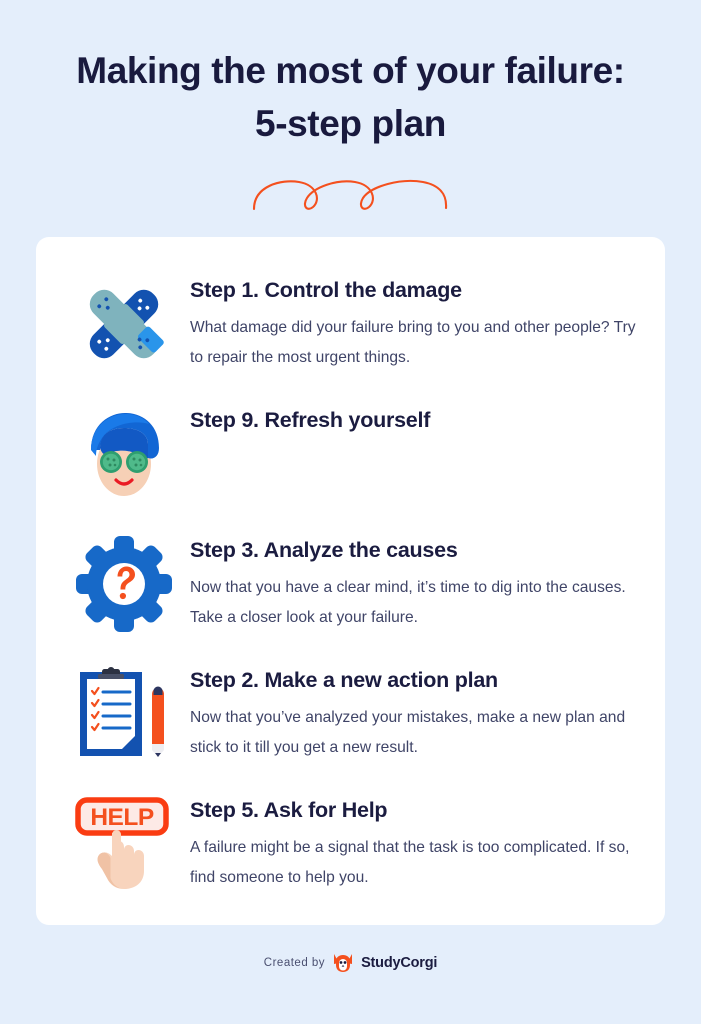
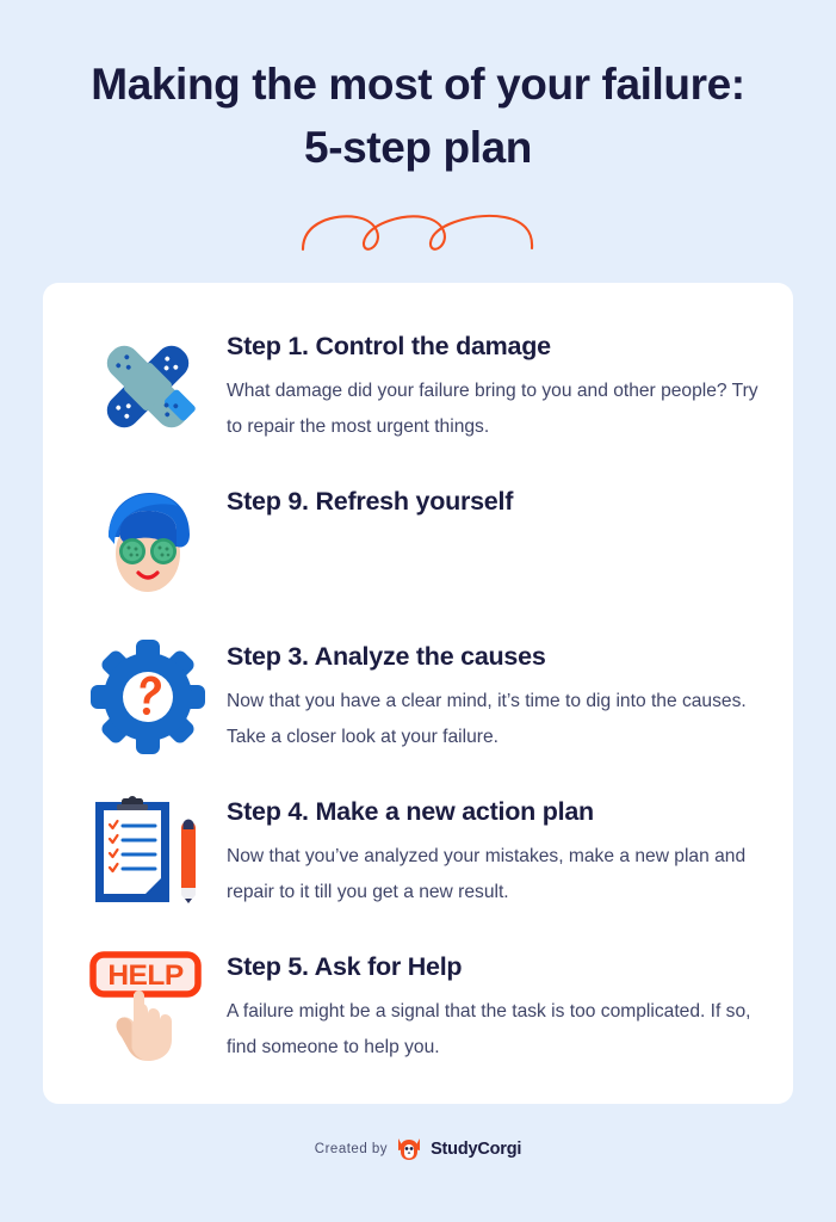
  Making the most of your failure:
  5-step plan
  Step 1. Control the damage
  What damage did your failure bring to you and other people? Try to repair the most urgent things.
  Step 9. Refresh yourself
  Step 3. Analyze the causes
  Now that you have a clear mind, it’s time to dig into the causes. Take a closer look at your failure.
- Step 2. Make a new action plan
+ Step 4. Make a new action plan
- Now that you’ve analyzed your mistakes, make a new plan and stick to it till you get a new result.
+ Now that you’ve analyzed your mistakes, make a new plan and repair to it till you get a new result.
  HELP
  Step 5. Ask for Help
  A failure might be a signal that the task is too complicated. If so, find someone to help you.
  Created by
  StudyCorgi
